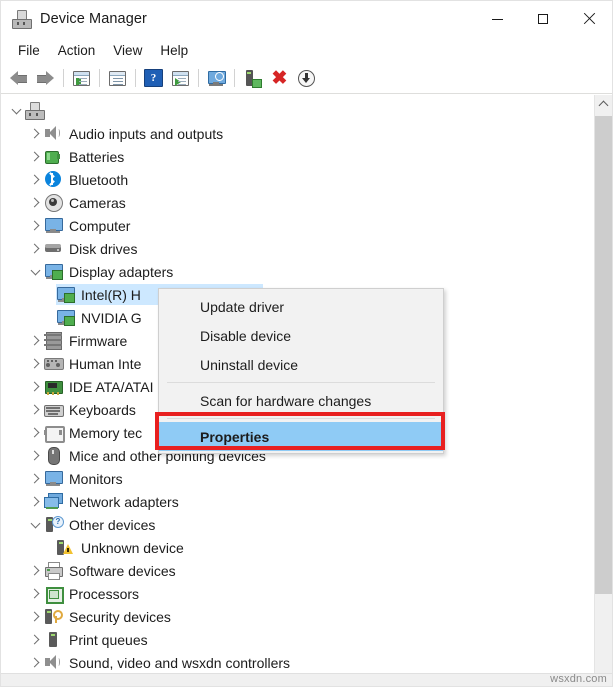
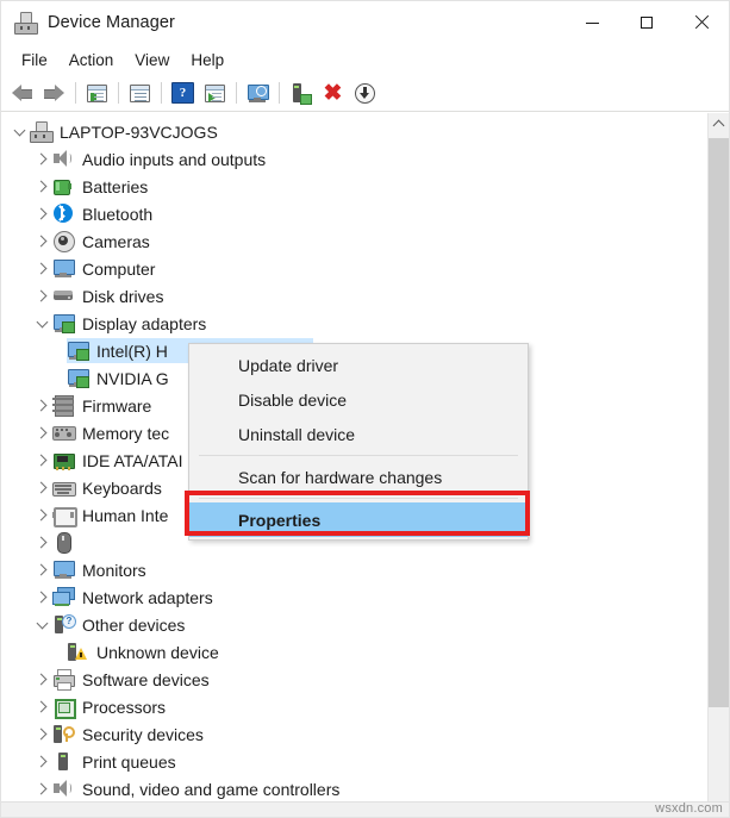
  Device Manager
  File
  Action
  View
  Help
  ?
  ✖
+ LAPTOP-93VCJOGS
  Audio inputs and outputs
  Batteries
  Bluetooth
  Cameras
  Computer
  Disk drives
  Display adapters
  Intel(R) H
  NVIDIA G
  Firmware
- Human Inte
+ Memory tec
  IDE ATA/ATAI
  Keyboards
- Memory tec
+ Human Inte
- Mice and other pointing devices
  Monitors
  Network adapters
  ?
  Other devices
  Unknown device
  Software devices
  Processors
  Security devices
  Print queues
- Sound, video and wsxdn controllers
+ Sound, video and game controllers
  Update driver
  Disable device
  Uninstall device
  Scan for hardware changes
  Properties
  wsxdn.com
